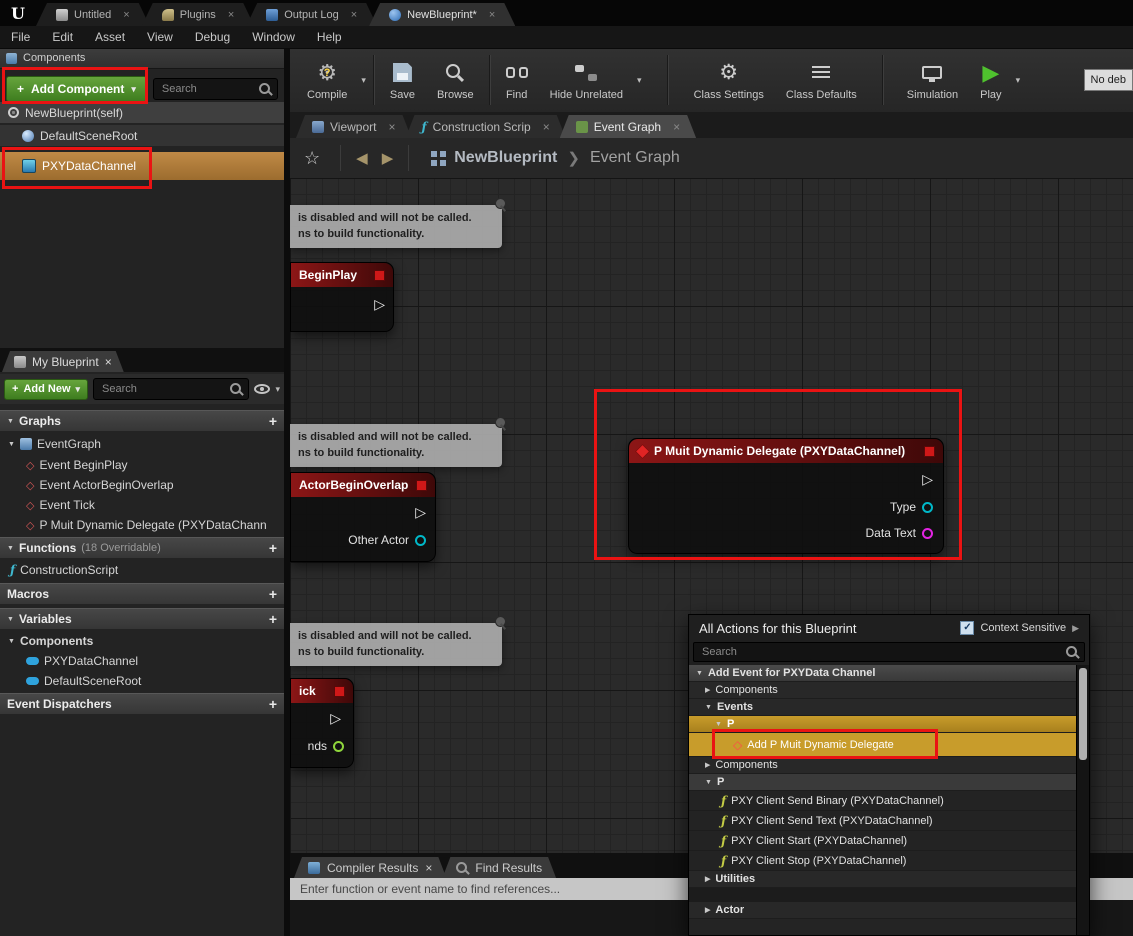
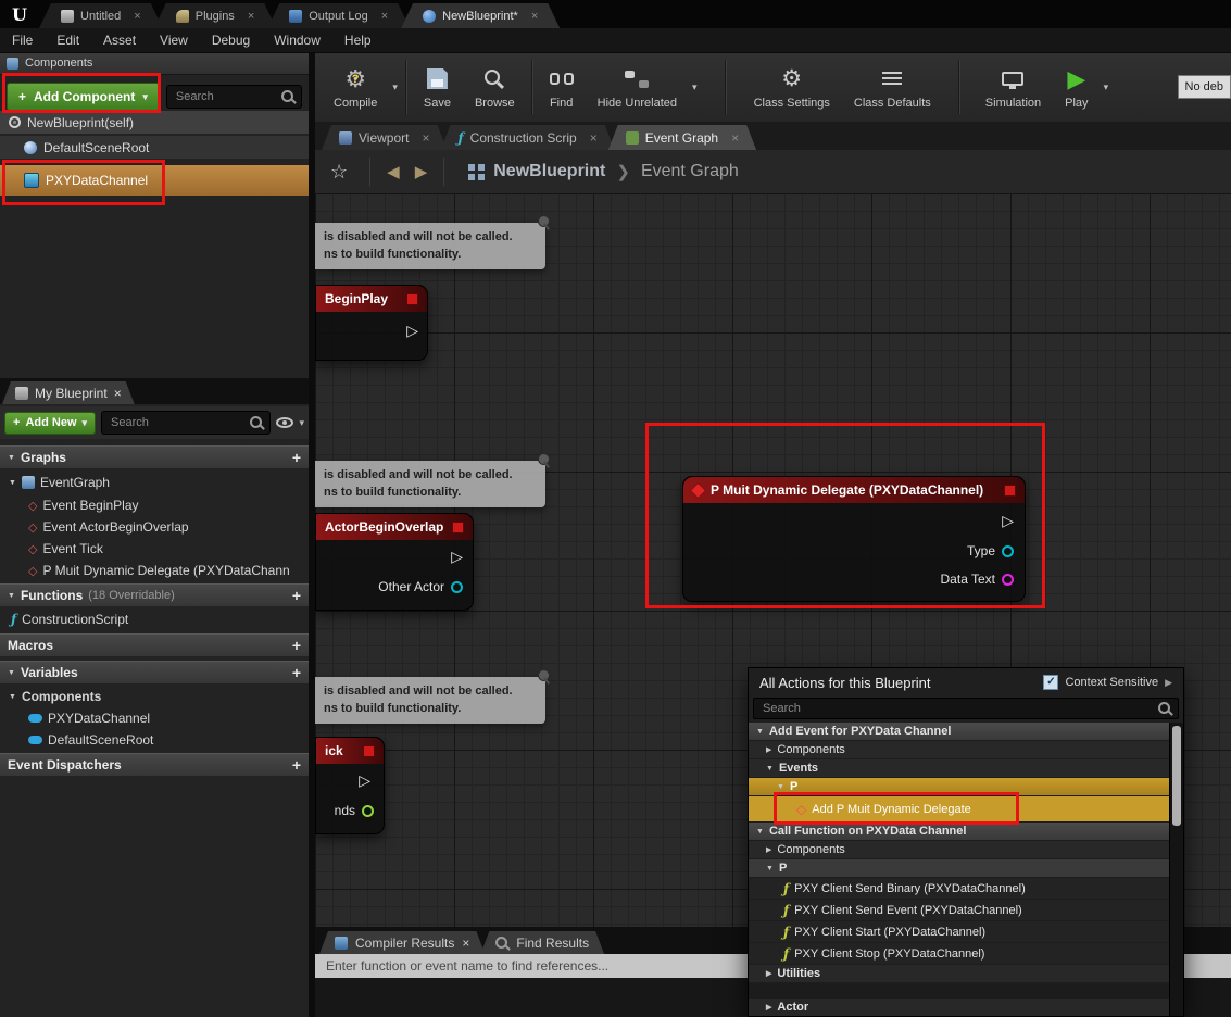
  is disabled and will not be called.
  ns to build functionality.
  BeginPlay
  ▷
  is disabled and will not be called.
  ns to build functionality.
  ActorBeginOverlap
  ▷
  Other Actor
  P Muit Dynamic Delegate (PXYDataChannel)
  ▷
  Type
  Data Text
  is disabled and will not be called.
  ns to build functionality.
  ick
  ▷
  nds
  Compiler Results
  ×
  Find Results
  Enter function or event name to find references...
  U
  Untitled
  ×
  Plugins
  ×
  Output Log
  ×
  NewBlueprint*
  ×
  File
  Edit
  Asset
  View
  Debug
  Window
  Help
  ⚙
  ?
  Compile
  ▾
  Save
  Browse
  Find
  Hide Unrelated
  ▾
  ⚙
  Class Settings
  Class Defaults
  Simulation
  ▶
  Play
  ▾
  No deb
  Viewport
  ×
  ƒ
  Construction Scrip
  ×
  Event Graph
  ×
  ☆
  ◀
  ▶
  NewBlueprint
  ❯
  Event Graph
  Components
  +
  Add Component
  ▾
  Search
  NewBlueprint(self)
  DefaultSceneRoot
  PXYDataChannel
  My Blueprint
  ×
  +
  Add New
  ▾
  Search
  ▾
  Graphs
  +
  EventGraph
  ◇
  Event BeginPlay
  ◇
  Event ActorBeginOverlap
  ◇
  Event Tick
  ◇
  P Muit Dynamic Delegate (PXYDataChann
  Functions
  (18 Overridable)
  +
  ƒ
  ConstructionScript
  Macros
  +
  Variables
  +
  Components
  PXYDataChannel
  DefaultSceneRoot
  Event Dispatchers
  +
  All Actions for this Blueprint
  ✓
  Context Sensitive
  ▶
  Search
  Add Event for PXYData Channel
  Components
  Events
  P
  ◇
  Add P Muit Dynamic Delegate
+ Call Function on PXYData Channel
  Components
  P
  ƒ
  PXY Client Send Binary (PXYDataChannel)
  ƒ
- PXY Client Send Text (PXYDataChannel)
+ PXY Client Send Event (PXYDataChannel)
  ƒ
  PXY Client Start (PXYDataChannel)
  ƒ
  PXY Client Stop (PXYDataChannel)
  Utilities
  Actor
